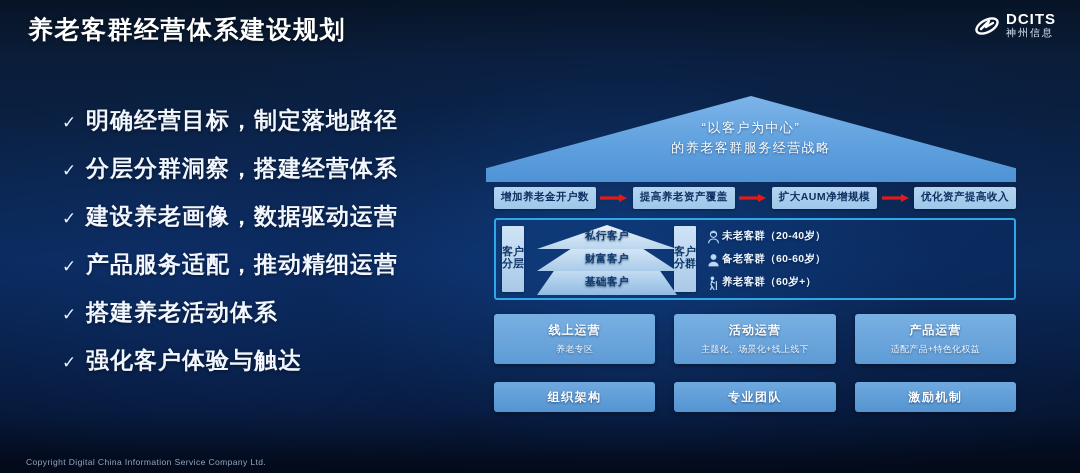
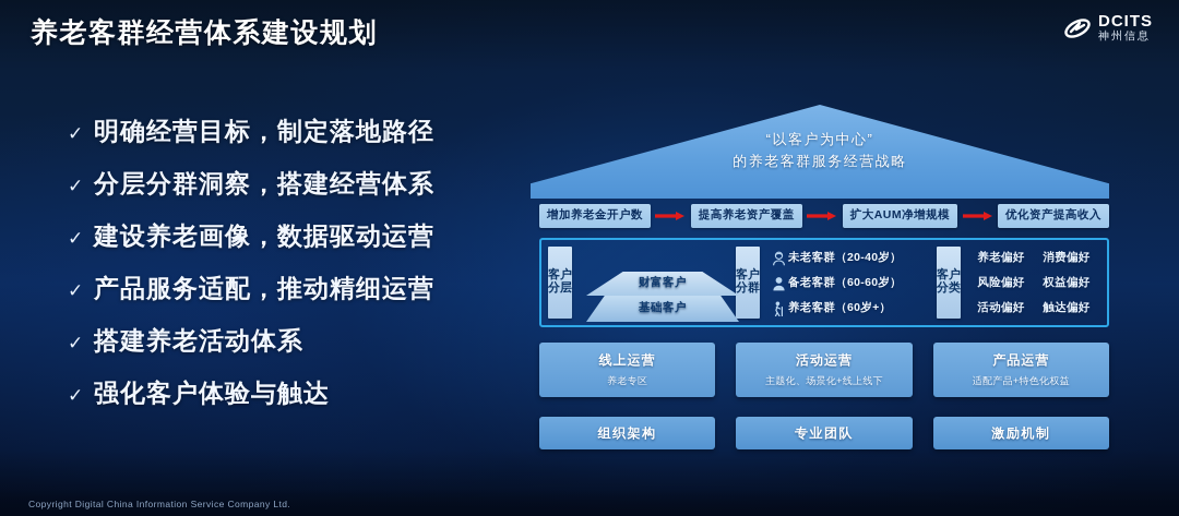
  养老客群经营体系建设规划
  DCITS
  神州信息
  ✓
  明确经营目标，制定落地路径
  ✓
  分层分群洞察，搭建经营体系
  ✓
  建设养老画像，数据驱动运营
  ✓
  产品服务适配，推动精细运营
  ✓
  搭建养老活动体系
  ✓
  强化客户体验与触达
  “以客户为中心”
  的养老客群服务经营战略
  增加养老金开户数
  提高养老资产覆盖
  扩大AUM净增规模
  优化资产提高收入
  客户分层
- 私行客户
  财富客户
  基础客户
  客户分群
  未老客群（20-40岁）
  备老客群（60-60岁）
  养老客群（60岁+）
+ 客户分类
+ 养老偏好
+ 消费偏好
+ 风险偏好
+ 权益偏好
+ 活动偏好
+ 触达偏好
  线上运营
  养老专区
  活动运营
  主题化、场景化+线上线下
  产品运营
  适配产品+特色化权益
  组织架构
  专业团队
  激励机制
  Copyright Digital China Information Service Company Ltd.
